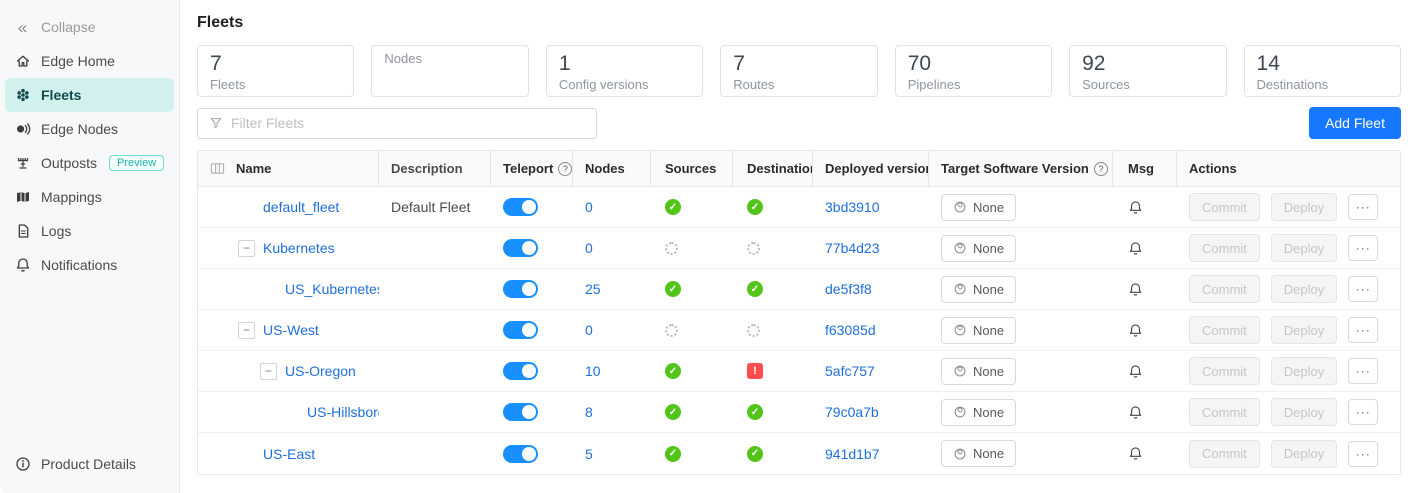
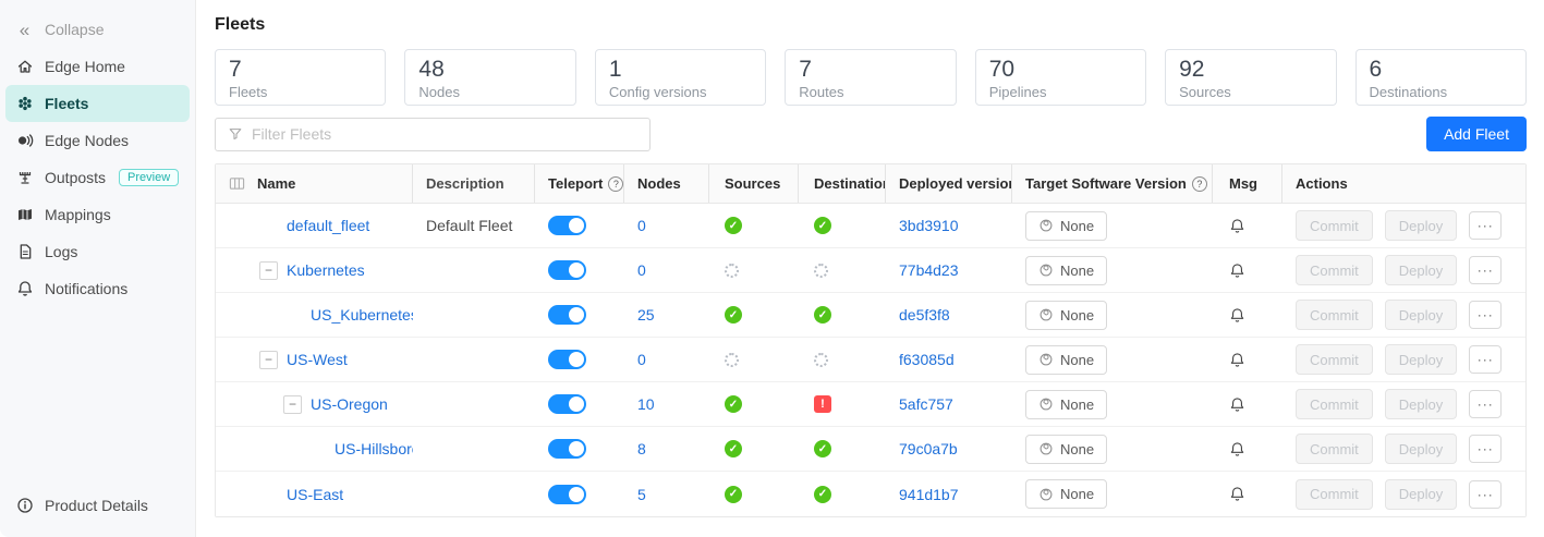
  «
  Collapse
  Edge Home
  Fleets
  Edge Nodes
  Outposts
  Preview
  Mappings
  Logs
  Notifications
  Product Details
  Fleets
  7
  Fleets
+ 48
  Nodes
  1
  Config versions
  7
  Routes
  70
  Pipelines
  92
  Sources
- 14
+ 6
  Destinations
  Filter Fleets
  Add Fleet
  Name
  Description
  Teleport
  ?
  Nodes
  Sources
  Destinatio
  Deployed versio
  Target Software Version
  ?
  Msg
  Actions
  default_fleet
  Default Fleet
  0
  3bd3910
  None
  Commit
  Deploy
  ···
  −
  Kubernetes
  0
  77b4d23
  None
  Commit
  Deploy
  ···
  US_Kubernete
  25
  de5f3f8
  None
  Commit
  Deploy
  ···
  −
  US-West
  0
  f63085d
  None
  Commit
  Deploy
  ···
  −
  US-Oregon
  10
  5afc757
  None
  Commit
  Deploy
  ···
  US-Hillsbor
  8
  79c0a7b
  None
  Commit
  Deploy
  ···
  US-East
  5
  941d1b7
  None
  Commit
  Deploy
  ···
